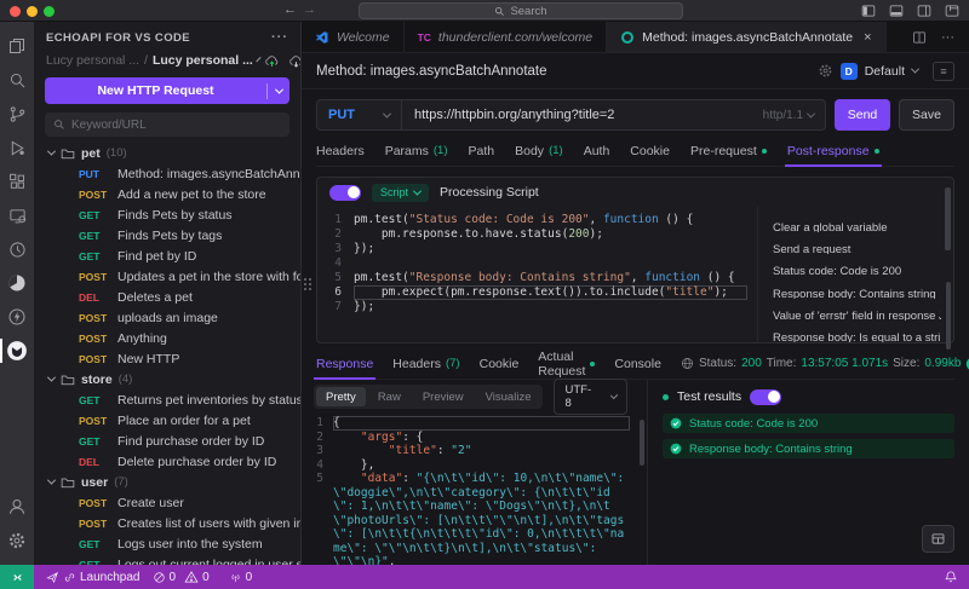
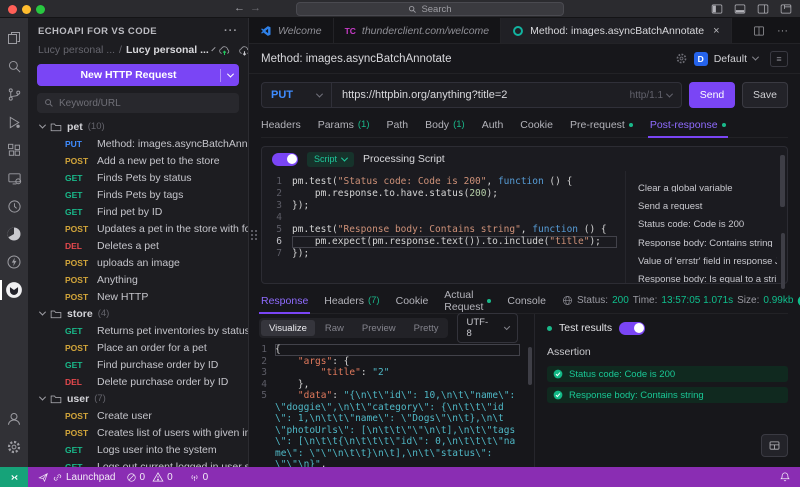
  ←
  →
  Search
  ECHOAPI FOR VS CODE
  ···
  Lucy personal ...
  /
  Lucy personal ...
  New HTTP Request
  Keyword/URL
  pet
  (10)
  PUT
  Method: images.asyncBatchAnn
  POST
  Add a new pet to the store
  GET
  Finds Pets by status
  GET
  Finds Pets by tags
  GET
  Find pet by ID
  POST
  Updates a pet in the store with fo
  DEL
  Deletes a pet
  POST
  uploads an image
  POST
  Anything
  POST
  New HTTP
  store
  (4)
  GET
  Returns pet inventories by status
  POST
  Place an order for a pet
  GET
  Find purchase order by ID
  DEL
  Delete purchase order by ID
  user
  (7)
  POST
  Create user
  POST
  Creates list of users with given in
  GET
  Logs user into the system
  Welcome
  TC
  thunderclient.com/welcome
  Method: images.asyncBatchAnnotate
  ×
  ···
  Method: images.asyncBatchAnnotate
  D
  Default
  ≡
  PUT
  https://httpbin.org/anything?title=2
  http/1.1
  Send
  Save
  Headers
  Params
  (1)
  Path
  Body
  (1)
  Auth
  Cookie
  Pre-request
  Post-response
  Script
  Processing Script
  1
  pm.test("Status code: Code is 200", function () {
  2
  pm.response.to.have.status(200);
  3
  });
  4
  5
  pm.test("Response body: Contains string", function () {
  6
  pm.expect(pm.response.text()).to.include("title");
  7
  });
  Clear a global variable
  Send a request
  Status code: Code is 200
  Response body: Contains string
  Value of 'errstr' field in response
  Response body: Is equal to a stri
  Response
  Headers
  (7)
  Cookie
  Actual Request
  Console
  Status:
  200
  Time:
  13:57:05 1.071s
  Size:
  0.99kb
- Pretty
+ Visualize
  Raw
  Preview
- Visualize
+ Pretty
  UTF-8
  1
  {
  2
  "args": {
  3
  "title": "2"
  4
  },
  5
  "data": "{\n\t\"id\": 10,\n\t\"name\": \"doggie\",\n\t\"category\": {\n\t\t\"id\": 1,\n\t\t\"name\": \"Dogs\"\n\t},\n\t\"photoUrls\": [\n\t\t\"\"\n\t],\n\t\"tags\": [\n\t\t{\n\t\t\t\"id\": 0,\n\t\t\t\"name\": \"\"\n\t\t}\n\t],\n\t\"status\": \"\"\n}",
  Test results
+ Assertion
  Status code: Code is 200
  Response body: Contains string
  Launchpad
  0
  0
  0
